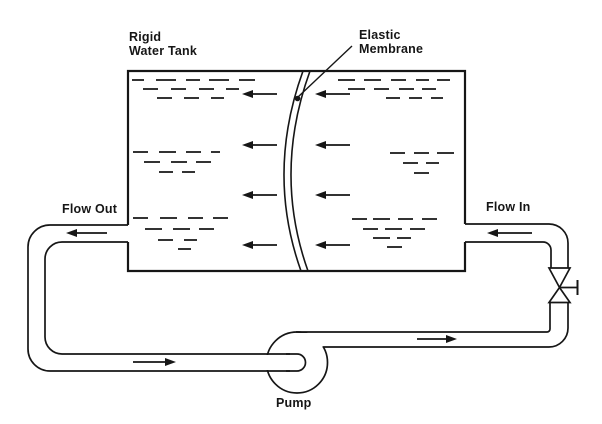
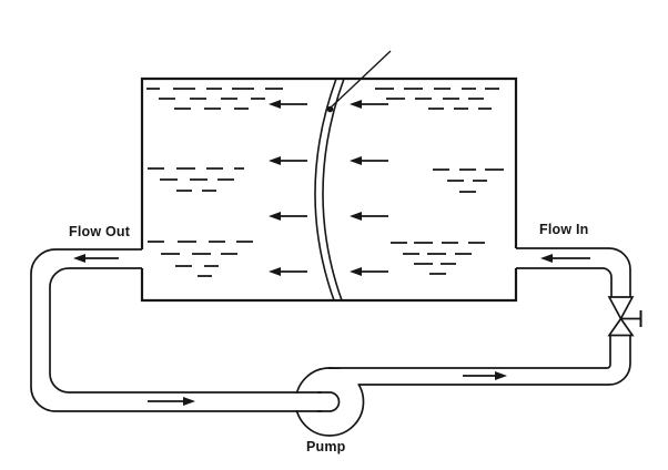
- Rigid
- Water Tank
- Elastic
- Membrane
  Flow Out
  Flow In
  Pump
